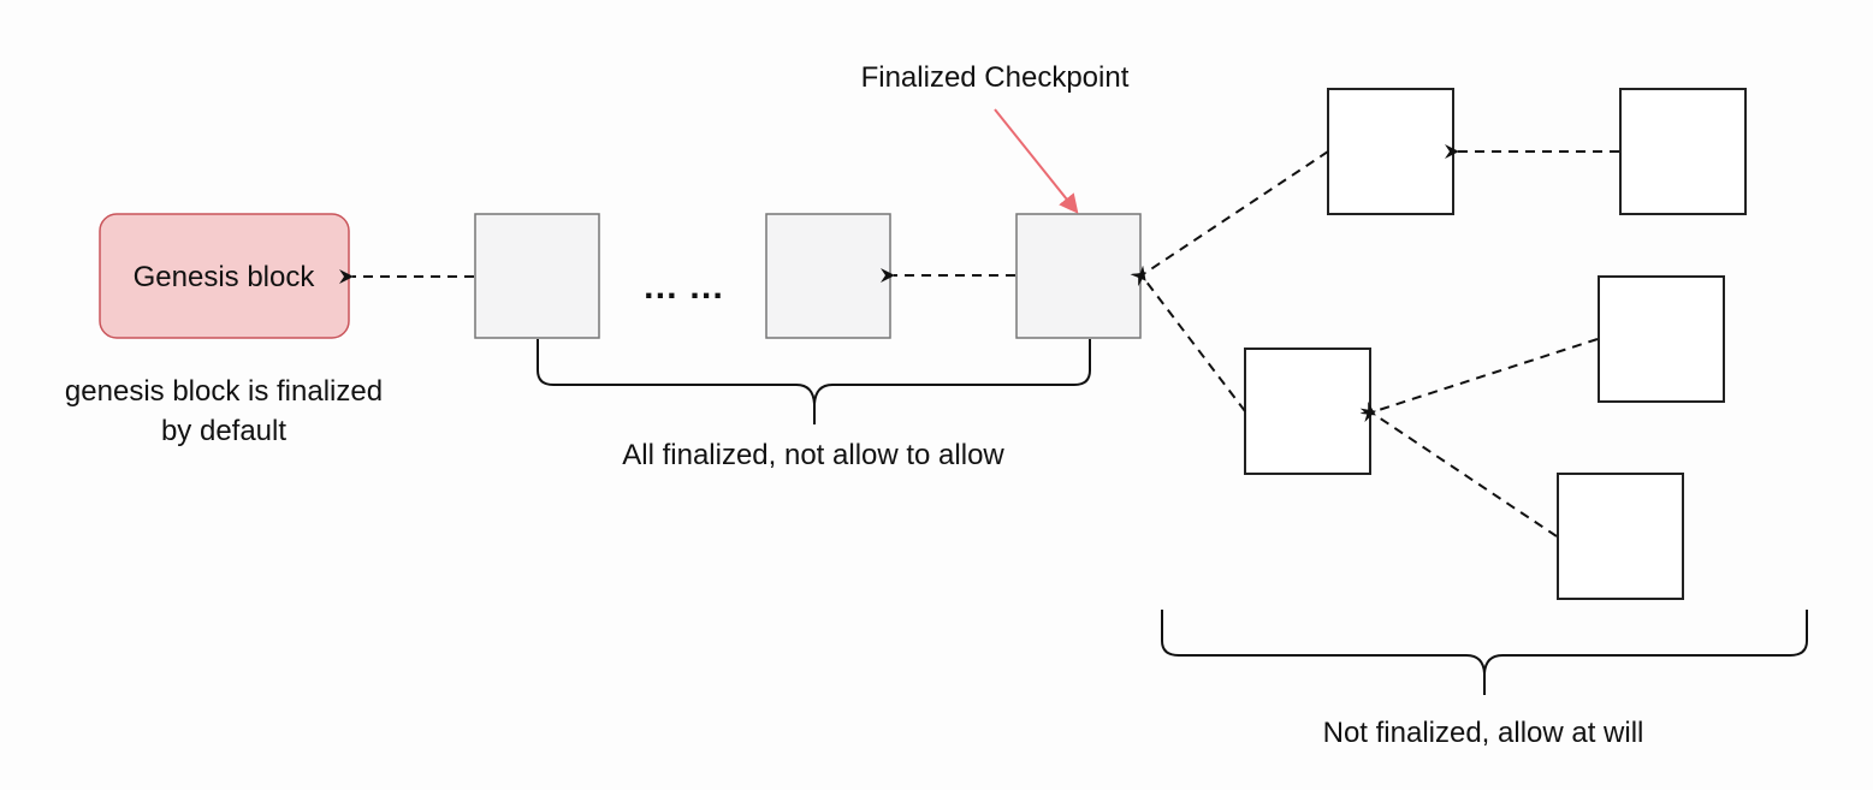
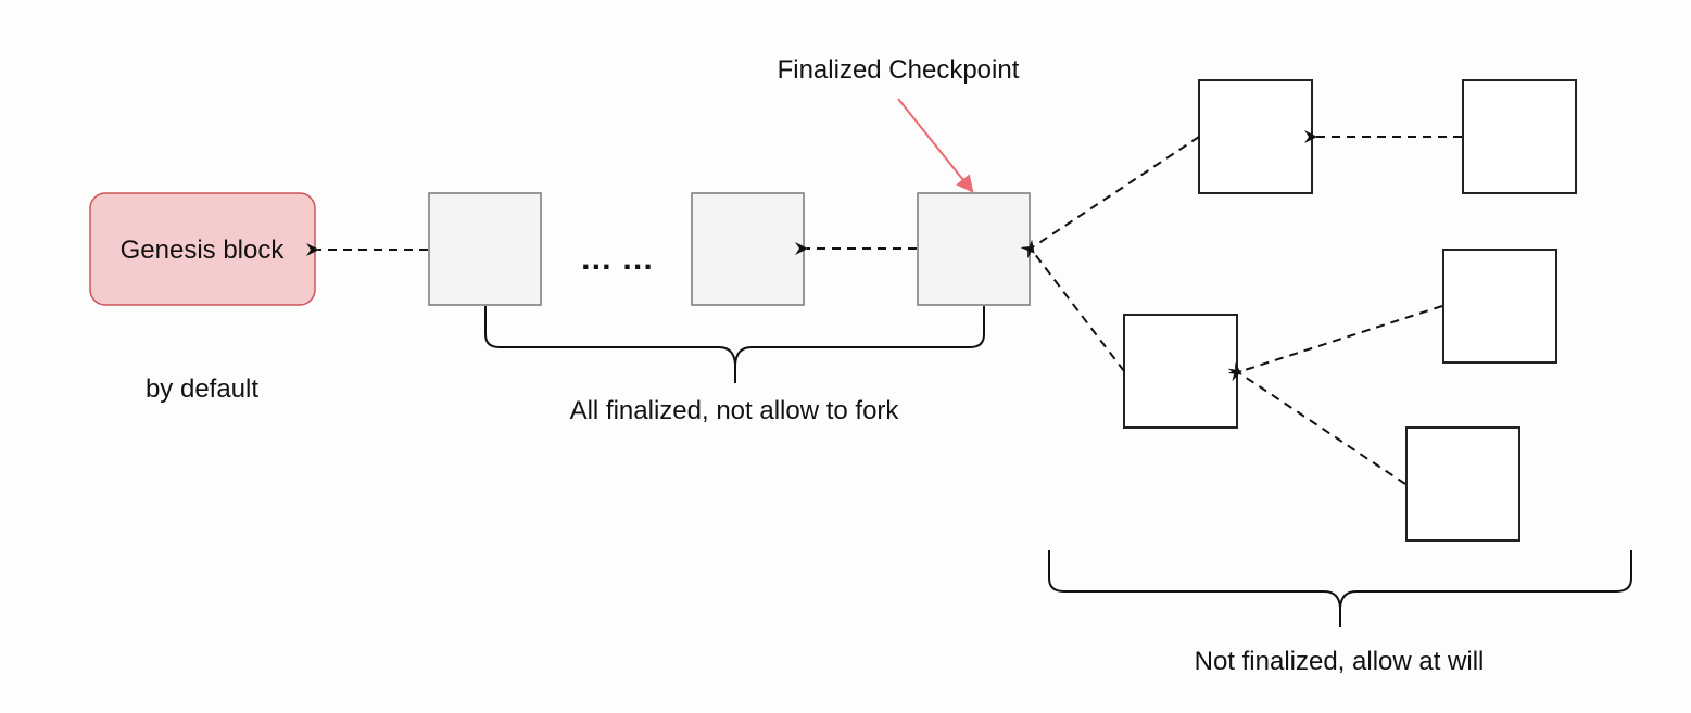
  Genesis block
- genesis block is finalized
  by default
  … …
  Finalized Checkpoint
- All finalized, not allow to allow
+ All finalized, not allow to fork
  Not finalized, allow at will
